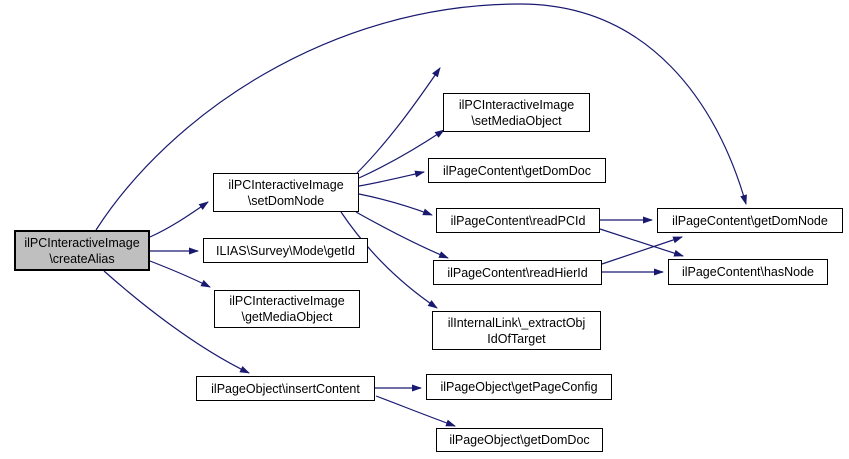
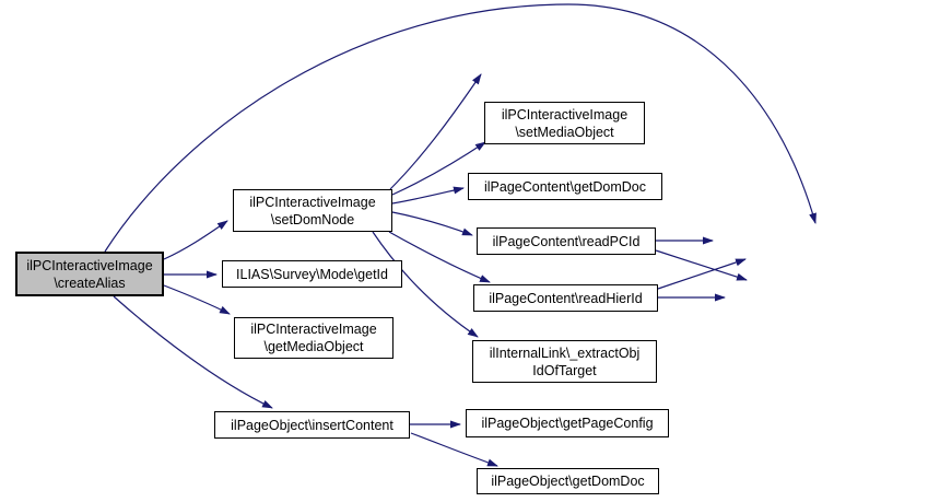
  ilPCInteractiveImage
  \createAlias
  ilPCInteractiveImage
  \setDomNode
  ilPCInteractiveImage
  \setMediaObject
  ilPageContent\getDomDoc
  ilPageContent\readPCId
  ilPageContent\readHierId
- ilPageContent\getDomNode
- ilPageContent\hasNode
  ILIAS\Survey\Mode\getId
  ilPCInteractiveImage
  \getMediaObject
  ilInternalLink\_extractObj
  IdOfTarget
  ilPageObject\insertContent
  ilPageObject\getPageConfig
  ilPageObject\getDomDoc
